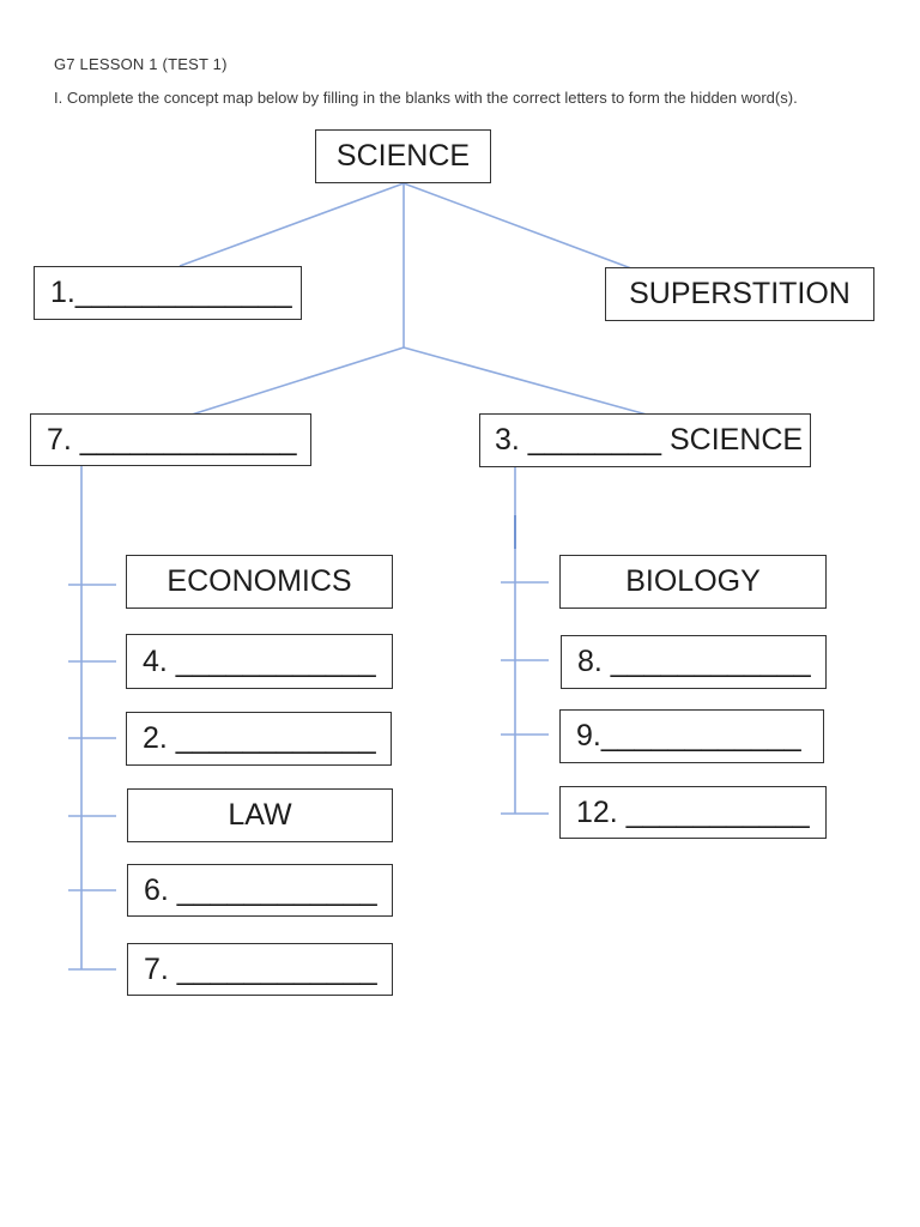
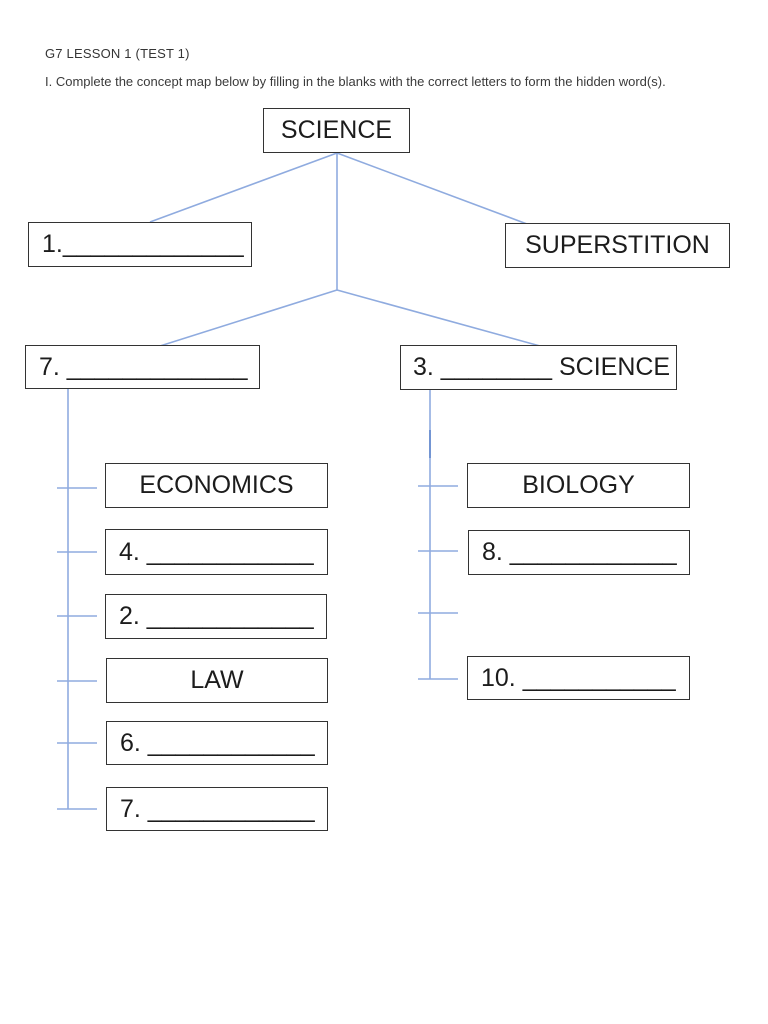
  G7 LESSON 1 (TEST 1)
  I. Complete the concept map below by filling in the blanks with the correct letters to form the hidden word(s).
  SCIENCE
  1._____________
  SUPERSTITION
  7. _____________
  3. ________ SCIENCE
  ECONOMICS
  4. ____________
  2. ____________
  LAW
  6. ____________
  7. ____________
  BIOLOGY
  8. ____________
- 9.____________
- 12. ___________
+ 10. ___________
